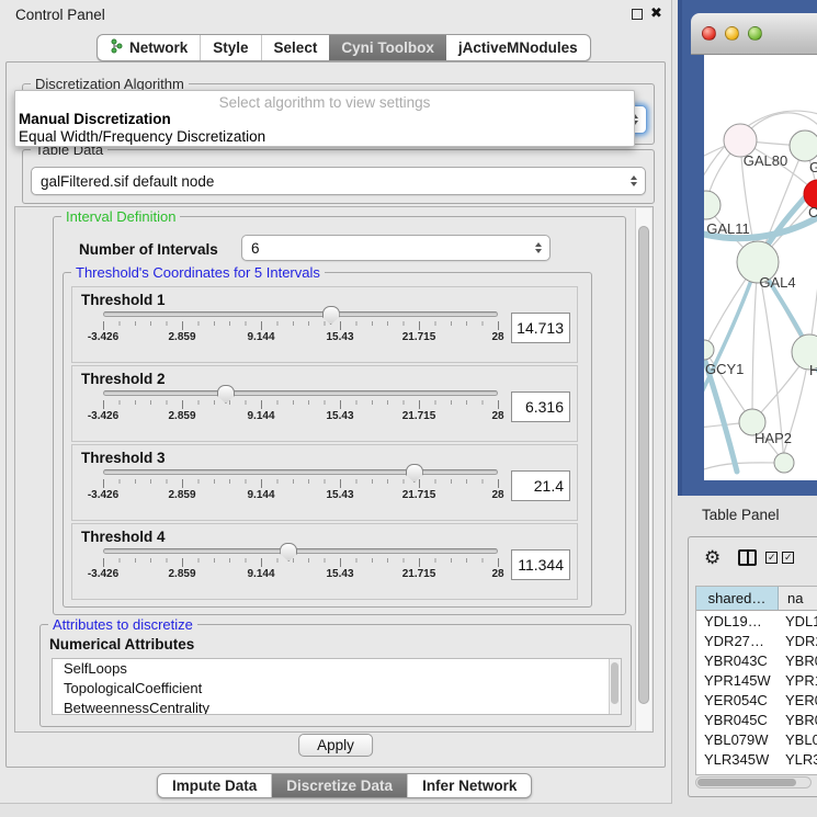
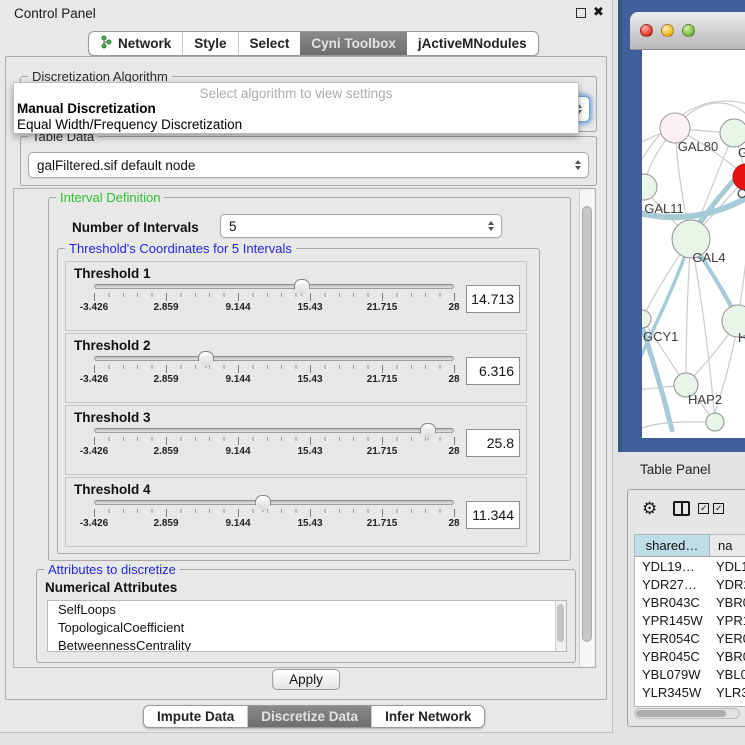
  Control Panel
  ✖
  Network
  Style
  Select
  Cyni Toolbox
  jActiveMNodules
  Discretization Algorithm
  Select algorithm to view settings
  Manual Discretization
  Equal Width/Frequency Discretization
  Table Data
  galFiltered.sif default node
  Interval Definition
  Number of Intervals
- 6
+ 5
  Threshold's Coordinates for 5 Intervals
  Threshold 1
  -3.426
  2.859
  9.144
  15.43
  21.715
  28
  14.713
  Threshold 2
  -3.426
  2.859
  9.144
  15.43
  21.715
  28
  6.316
  Threshold 3
  -3.426
  2.859
  9.144
  15.43
  21.715
  28
- 21.4
+ 25.8
  Threshold 4
  -3.426
  2.859
  9.144
  15.43
  21.715
  28
  11.344
  Attributes to discretize
  Numerical Attributes
  SelfLoops
  TopologicalCoefficient
  BetweennessCentrality
  Apply
  Impute Data
  Discretize Data
  Infer Network
  GAL80
  G
  GAL11
  C
  GAL4
  GCY1
  H
  HAP2
  Table Panel
  ⚙
  ✓
  ✓
  shared…
  na
  YDL19…
  YDL
  YDR27…
  YDR
  YBR043C
  YBR
  YPR145W
  YPR
  YER054C
  YER
  YBR045C
  YBR
  YBL079W
  YBL0
  YLR345W
  YLR
